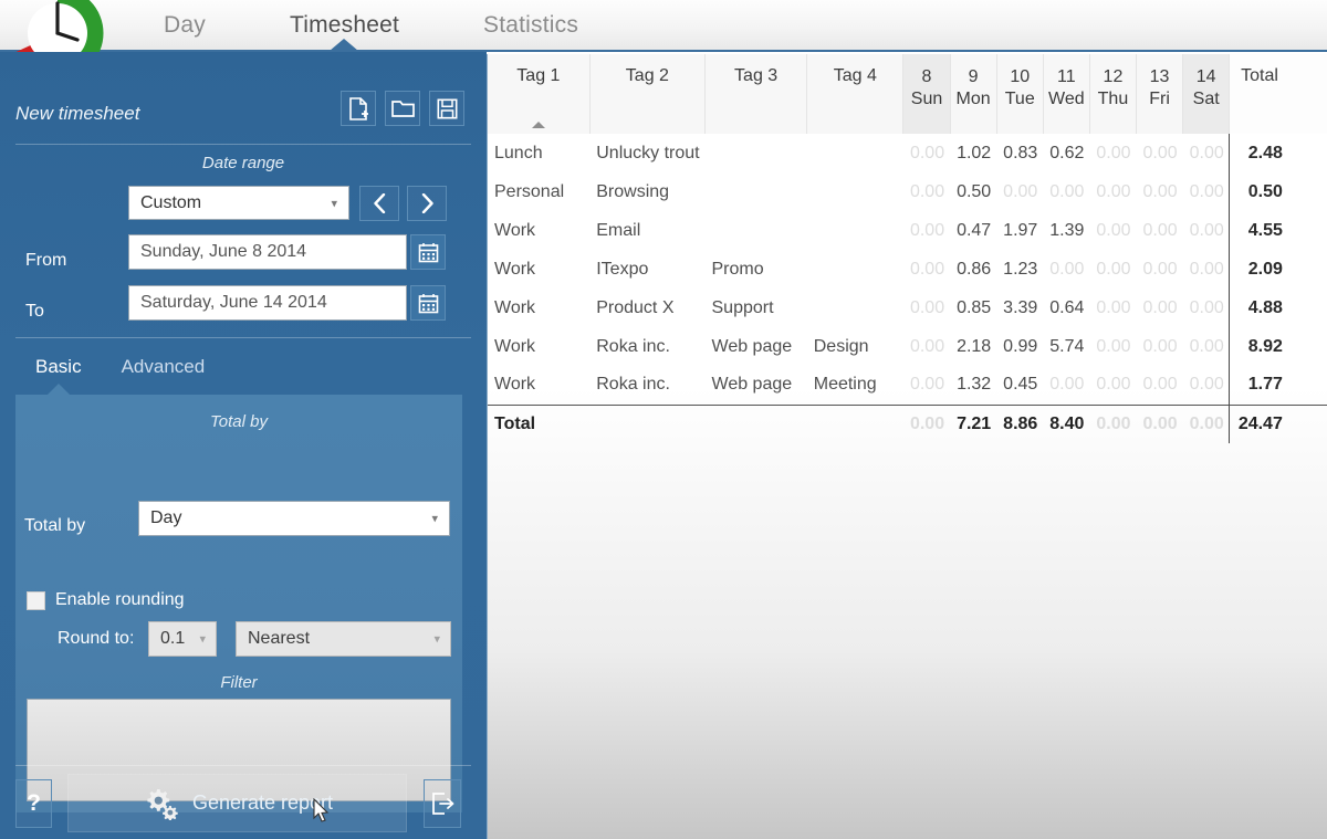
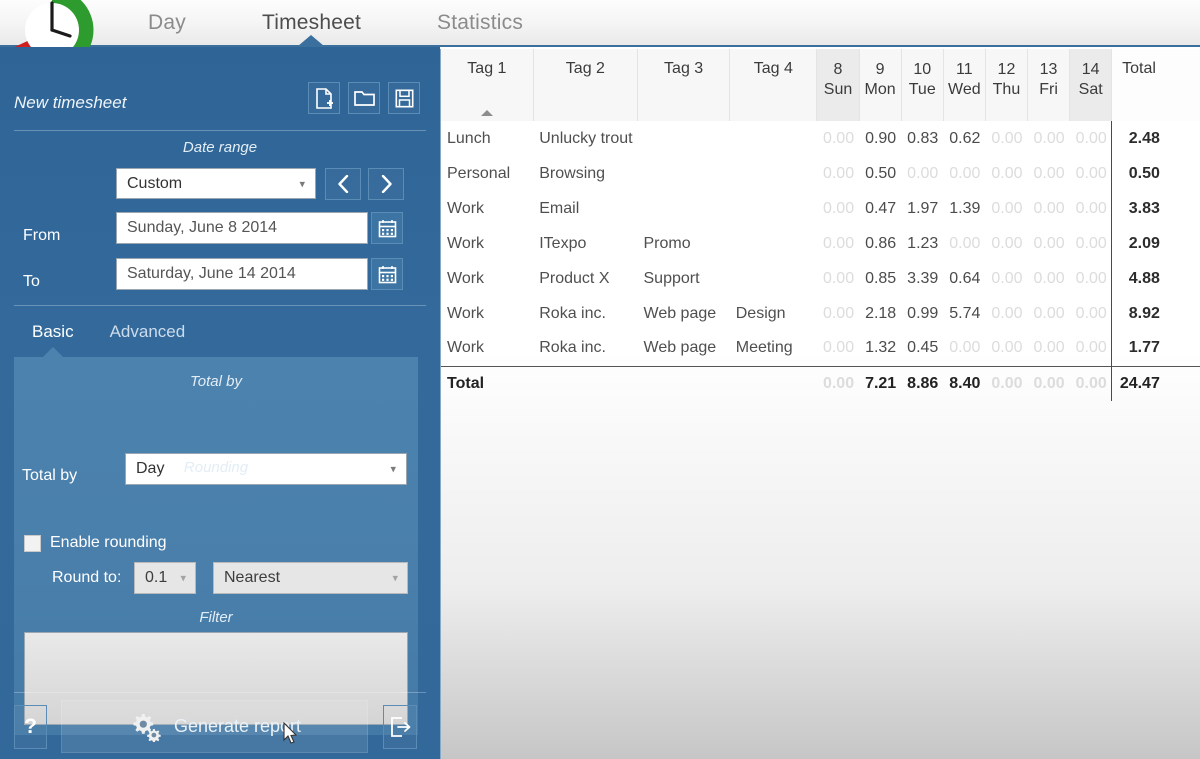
  Day
  Timesheet
  Statistics
  New timesheet
  Date range
  Custom
  ▾
  From
  Sunday, June 8 2014
  To
  Saturday, June 14 2014
  Basic
  Advanced
  Total by
  Total by
  Day
  ▾
+ Rounding
  Enable rounding
  Round to:
  0.1
  ▾
  Nearest
  ▾
  Filter
  ?
  Generate reprt
  Tag 1	Tag 2	Tag 3	Tag 4	8Sun	9Mon	10Tue	11Wed	12Thu	13Fri	14Sat	Total
- Lunch	Unlucky trout			0.00	1.02	0.83	0.62	0.00	0.00	0.00	2.48
+ Lunch	Unlucky trout			0.00	0.90	0.83	0.62	0.00	0.00	0.00	2.48
  Personal	Browsing			0.00	0.50	0.00	0.00	0.00	0.00	0.00	0.50
- Work	Email			0.00	0.47	1.97	1.39	0.00	0.00	0.00	4.55
+ Work	Email			0.00	0.47	1.97	1.39	0.00	0.00	0.00	3.83
  Work	ITexpo	Promo		0.00	0.86	1.23	0.00	0.00	0.00	0.00	2.09
  Work	Product X	Support		0.00	0.85	3.39	0.64	0.00	0.00	0.00	4.88
  Work	Roka inc.	Web page	Design	0.00	2.18	0.99	5.74	0.00	0.00	0.00	8.92
  Work	Roka inc.	Web page	Meeting	0.00	1.32	0.45	0.00	0.00	0.00	0.00	1.77
  Total				0.00	7.21	8.86	8.40	0.00	0.00	0.00	24.47
